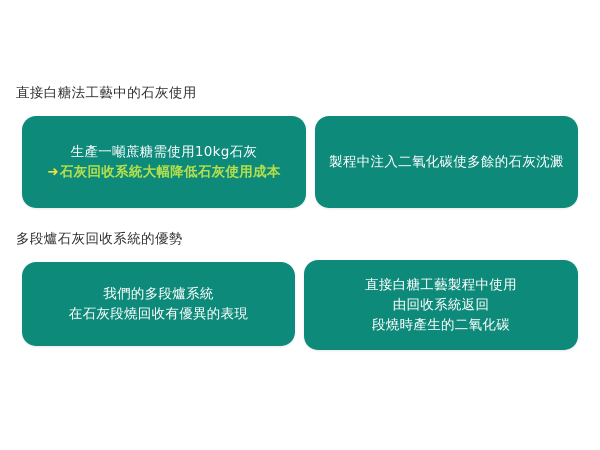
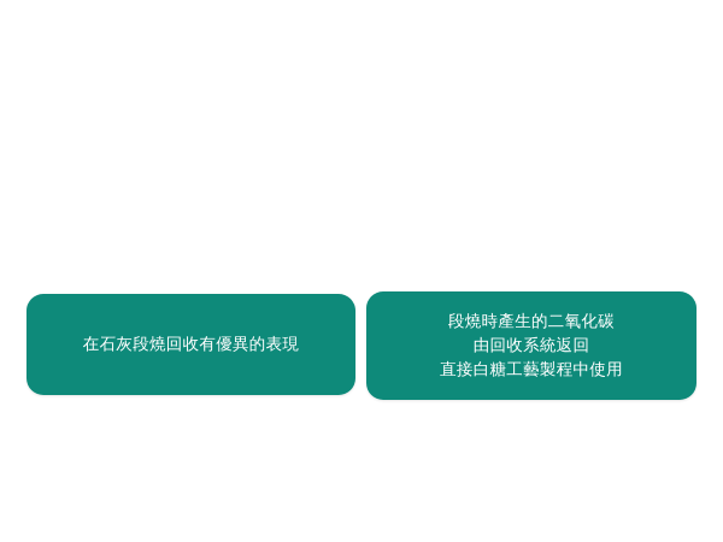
- 直接白糖法工藝中的石灰使用
- 生產一噸蔗糖需使用10kg石灰
- ➜石灰回收系統大幅降低石灰使用成本
- 製程中注入二氧化碳使多餘的石灰沈澱
- 多段爐石灰回收系統的優勢
- 我們的多段爐系統
  在石灰段燒回收有優異的表現
- 直接白糖工藝製程中使用
+ 段燒時產生的二氧化碳
  由回收系統返回
- 段燒時產生的二氧化碳
+ 直接白糖工藝製程中使用
